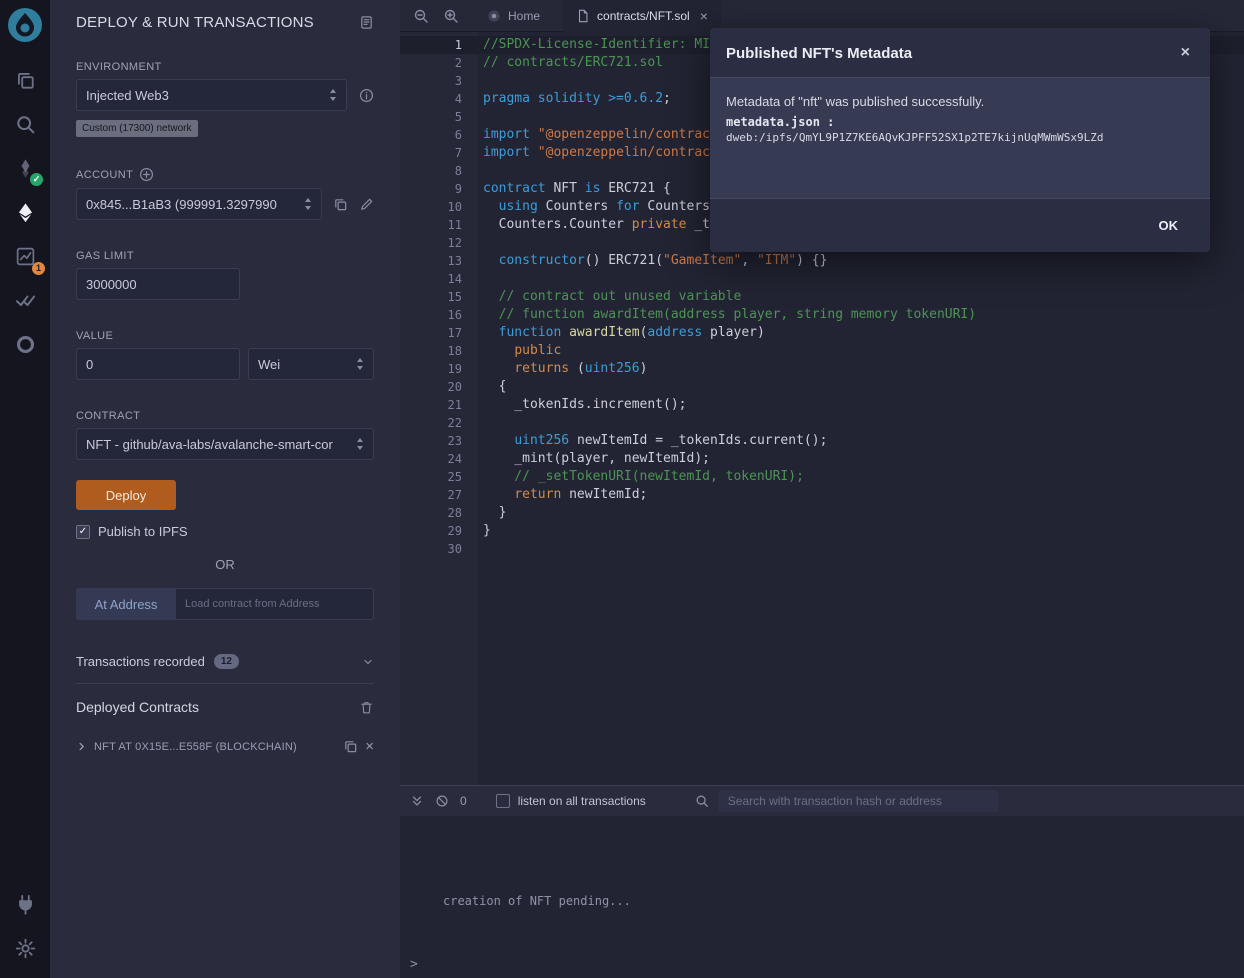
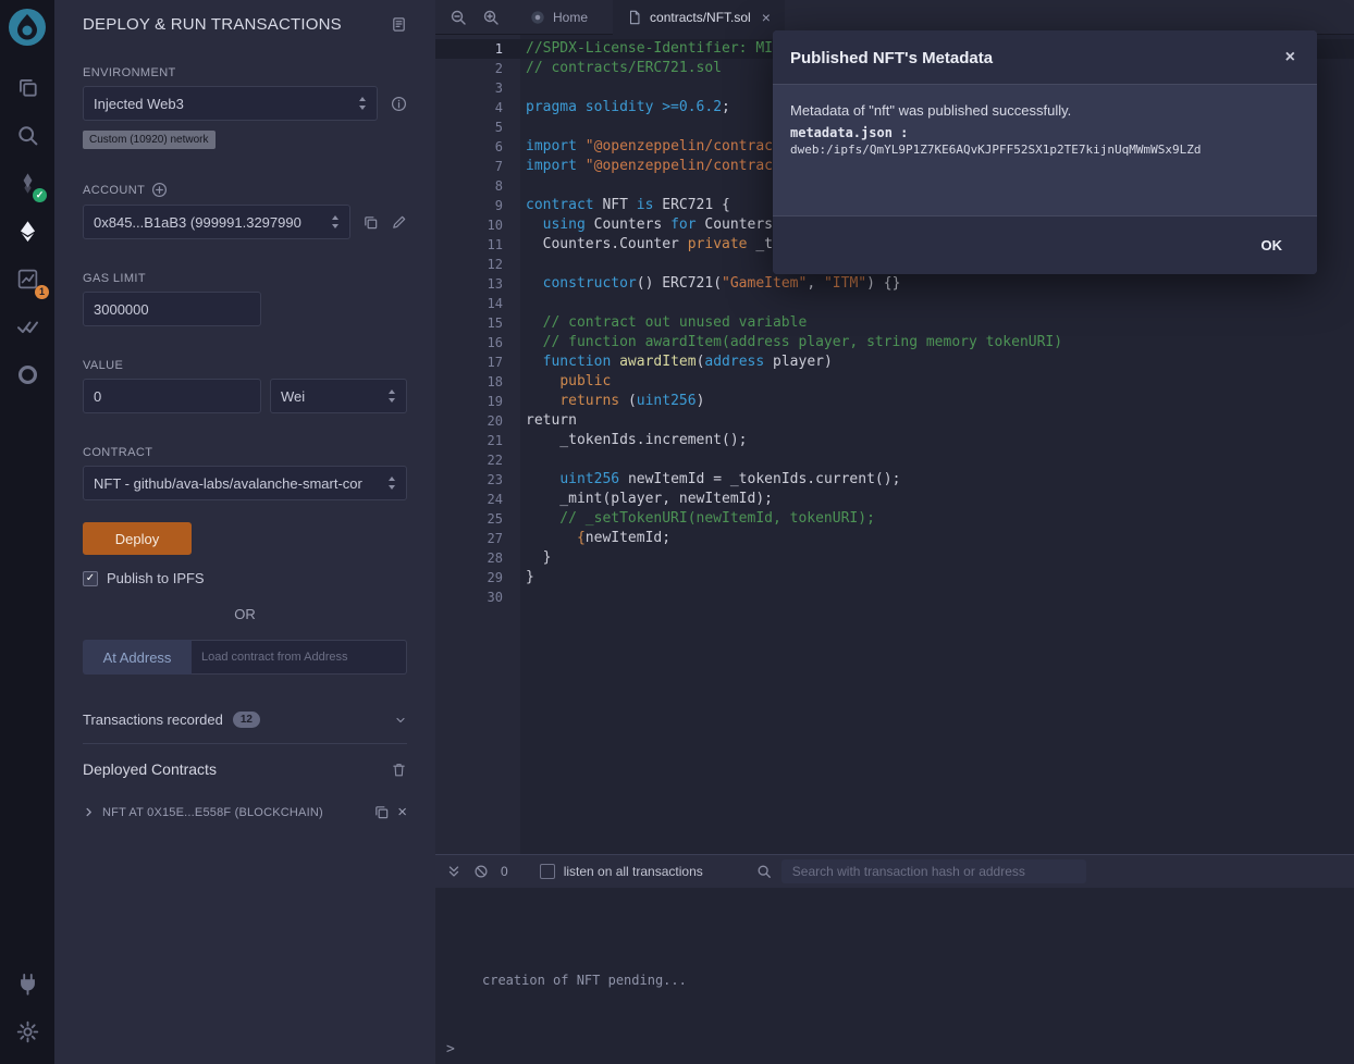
  ✓
  1
  DEPLOY & RUN TRANSACTIONS
  ENVIRONMENT
  Injected Web3
- Custom (17300) network
+ Custom (10920) network
  ACCOUNT
  0x845...B1aB3 (999991.3297990
  GAS LIMIT
  3000000
  VALUE
  0
  Wei
  CONTRACT
  NFT - github/ava-labs/avalanche-smart-cor
  Deploy
  ✓
  Publish to IPFS
  OR
  At Address
  Load contract from Address
  Transactions recorded
  12
  Deployed Contracts
  NFT AT 0X15E...E558F (BLOCKCHAIN)
  ×
  Home
  contracts/NFT.sol
  ×
  1
  //SPDX-License-Identifier: MI
  2
  // contracts/ERC721.sol
  3
  4
  pragma solidity >=0.6.2;
  5
  6
  7
  8
  9
  contract NFT is ERC721 {
  10
  using Counters for Counters
  11
  Counters.Counter private _t
  12
  13
  constructor() ERC721("GameItem", "ITM") {}
  14
  15
  // contract out unused variable
  16
  // function awardItem(address player, string memory tokenURI)
  17
  function awardItem(address player)
  18
  public
  19
  returns (uint256)
  20
- {
+ return
  21
  _tokenIds.increment();
  22
  23
  uint256 newItemId = _tokenIds.current();
  24
  _mint(player, newItemId);
  25
  // _setTokenURI(newItemId, tokenURI);
  27
- return newItemId;
+ {newItemId;
  28
  }
  29
  }
  30
  0
  listen on all transactions
  Search with transaction hash or address
  creation of NFT pending...
  >
  Published NFT's Metadata
  ×
  Metadata of "nft" was published successfully.
  metadata.json :
  dweb:/ipfs/QmYL9P1Z7KE6AQvKJPFF52SX1p2TE7kijnUqMWmWSx9LZd
  OK
